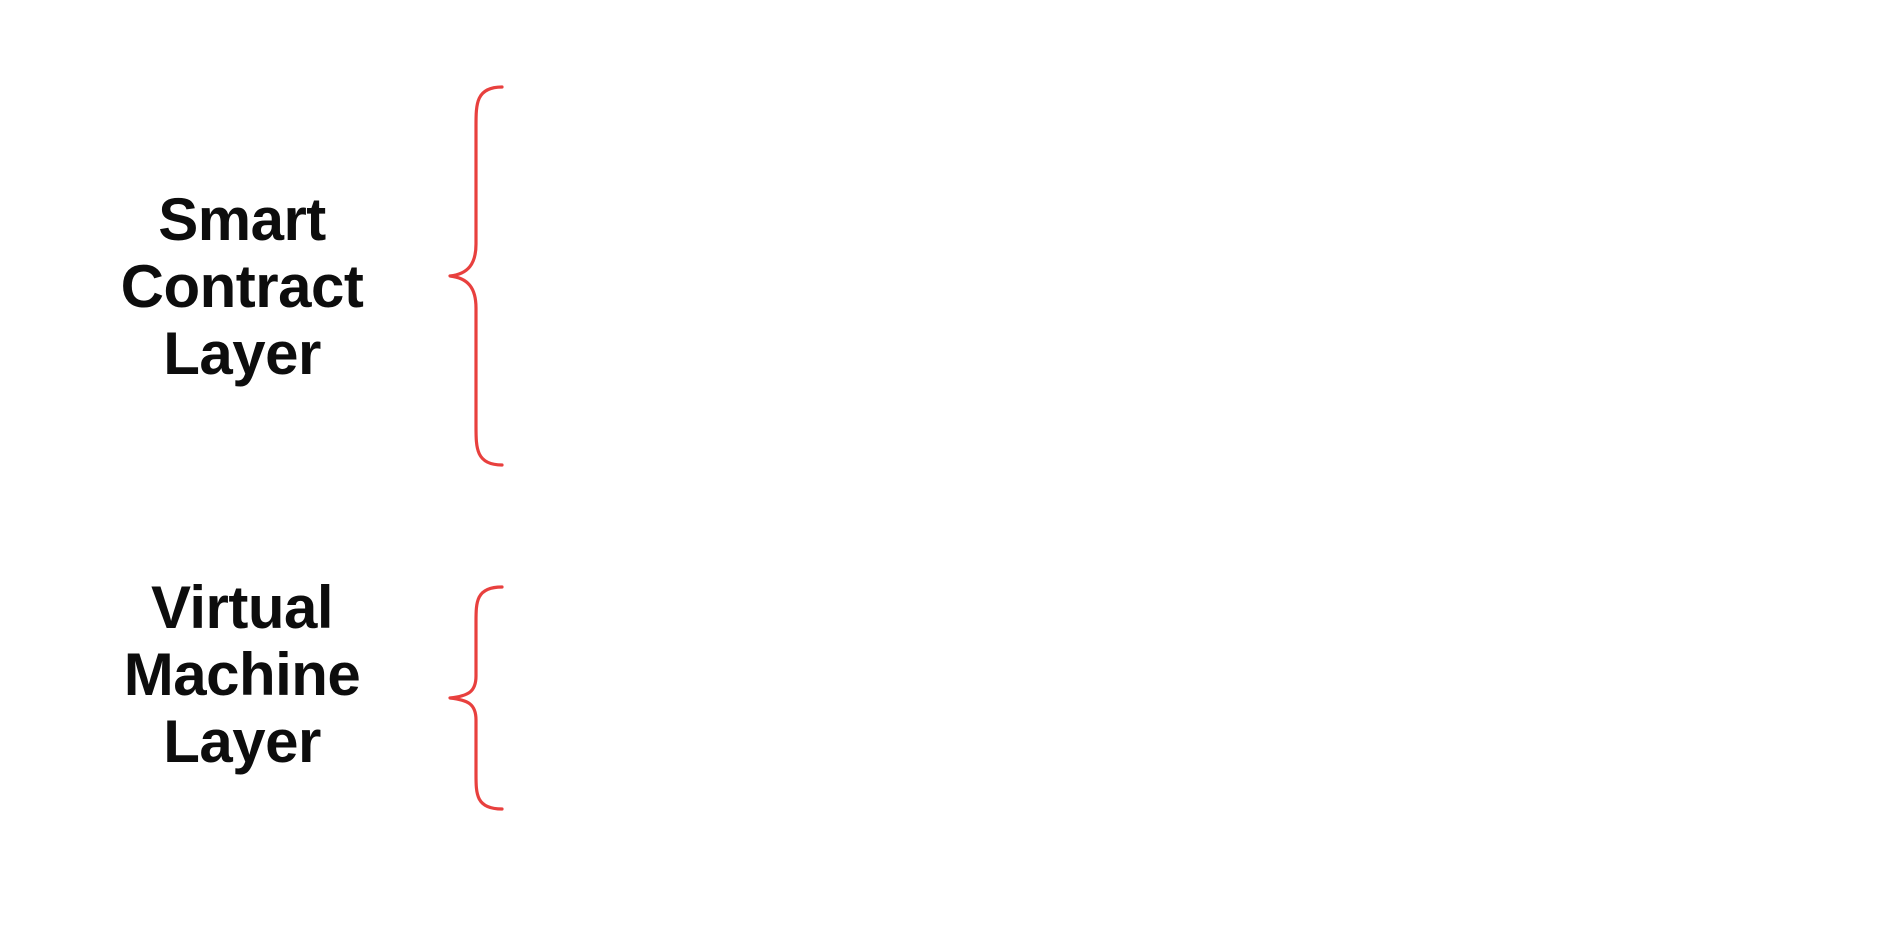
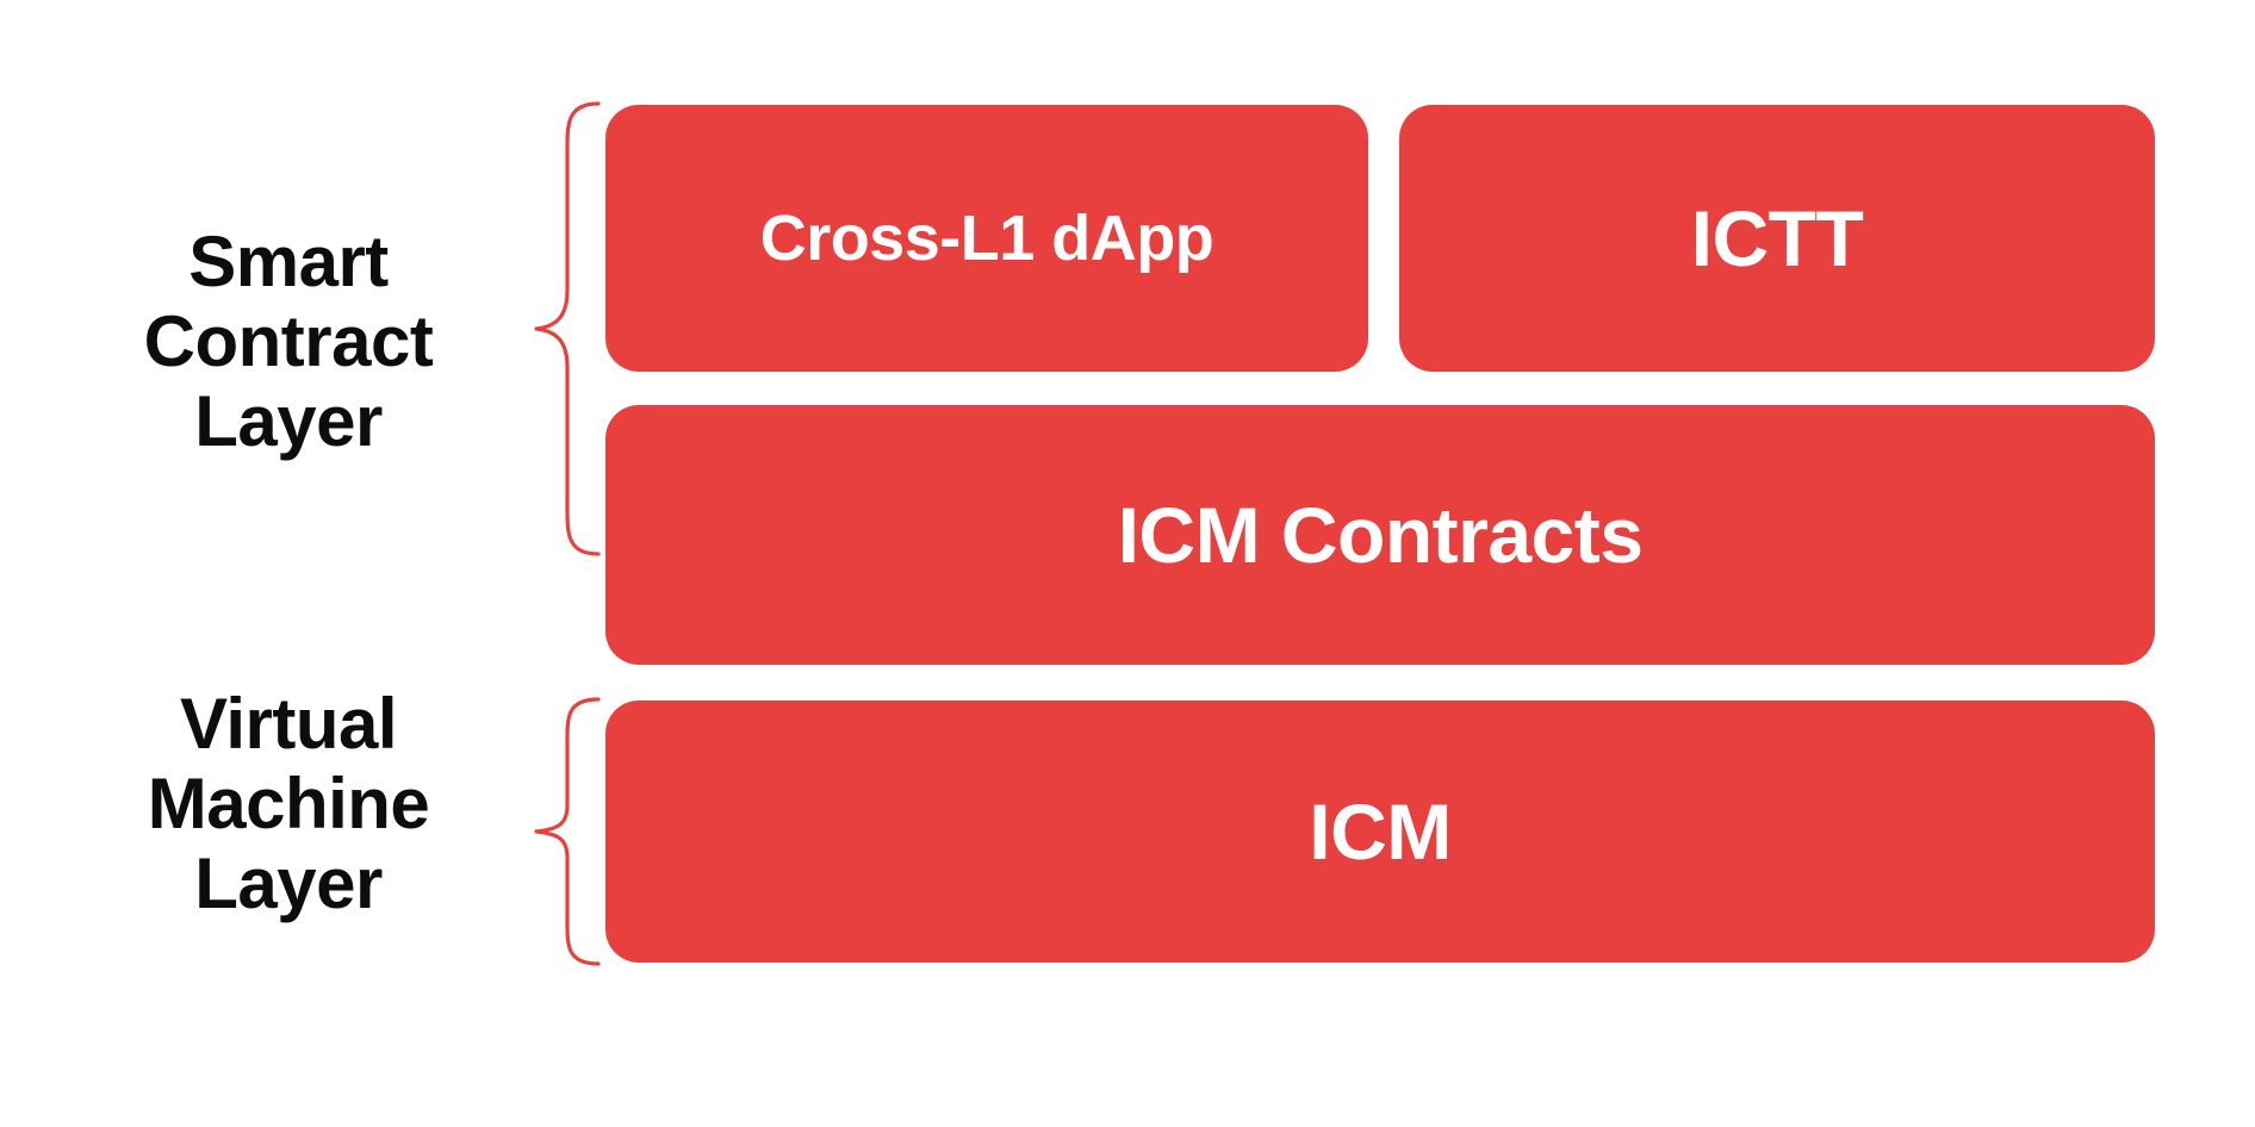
  Smart
  Contract
  Layer
  Virtual
  Machine
  Layer
+ Cross-L1 dApp
+ ICTT
+ ICM Contracts
+ ICM
